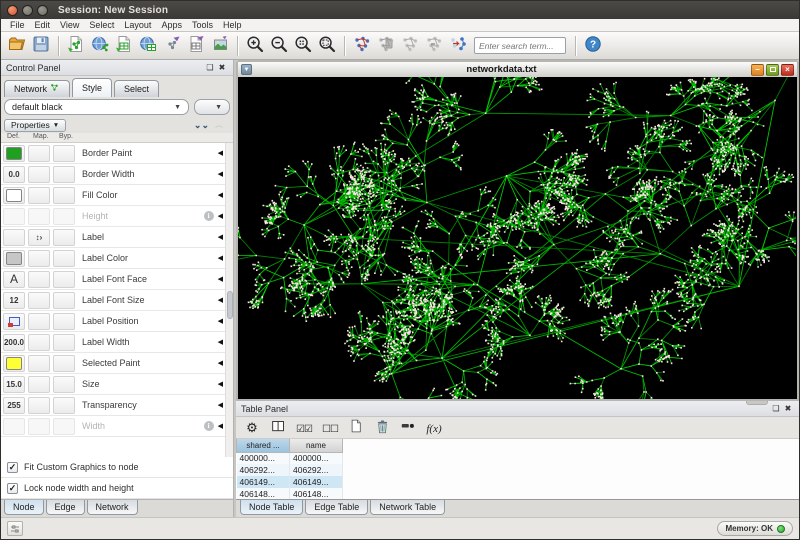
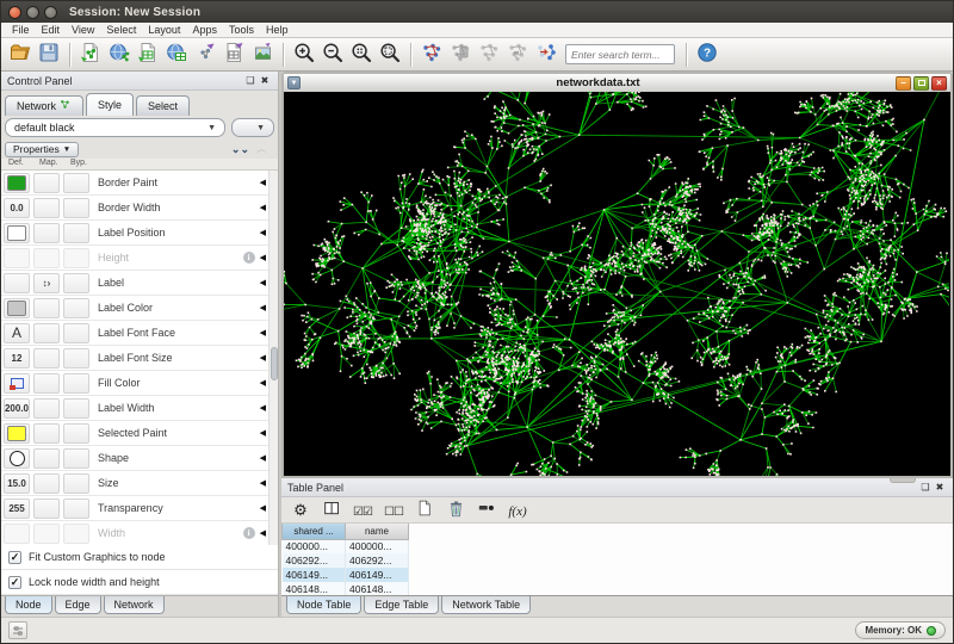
  Session: New Session
  File
  Edit
  View
  Select
  Layout
  Apps
  Tools
  Help
  Enter search term...
  ?
  Control Panel
  ❑
  ✖
  Network
  Style
  Select
  default black
  Properties
  ⌄⌄
  ︿
  Border Paint
  0.0
  Border Width
- Fill Color
+ Label Position
  Height
  i
  ↕›
  Label
  Label Color
  A
  Label Font Face
  12
  Label Font Size
- Label Position
+ Fill Color
  200.0
  Label Width
  Selected Paint
+ Shape
  15.0
  Size
  255
  Transparency
  Width
  i
  ✓
  Fit Custom Graphics to node
  ✓
  Lock node width and height
  Node
  Edge
  Network
  networkdata.txt
  −
  ×
  Table Panel
  ❑
  ✖
  ⚙
  ☑☑
  ☐☐
  f(x)
  shared ...	name
  400000...	400000...
  406292...	406292...
  406149...	406149...
  406148...	406148...
  Node Table
  Edge Table
  Network Table
  Memory: OK
